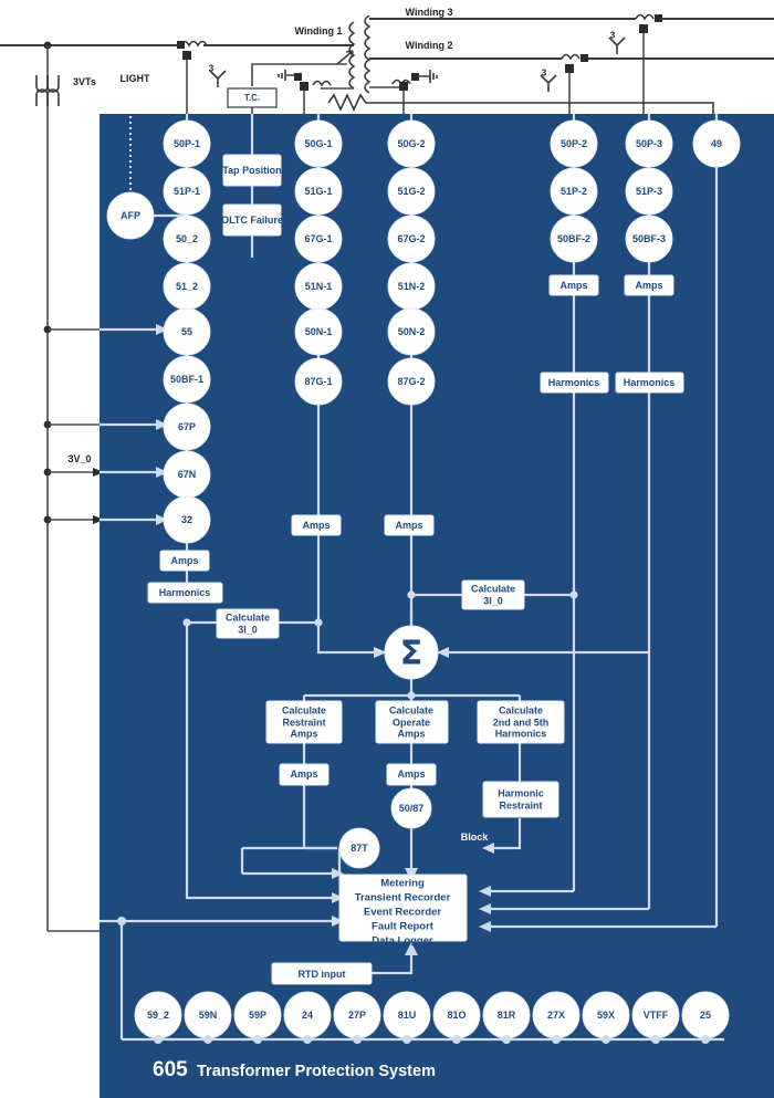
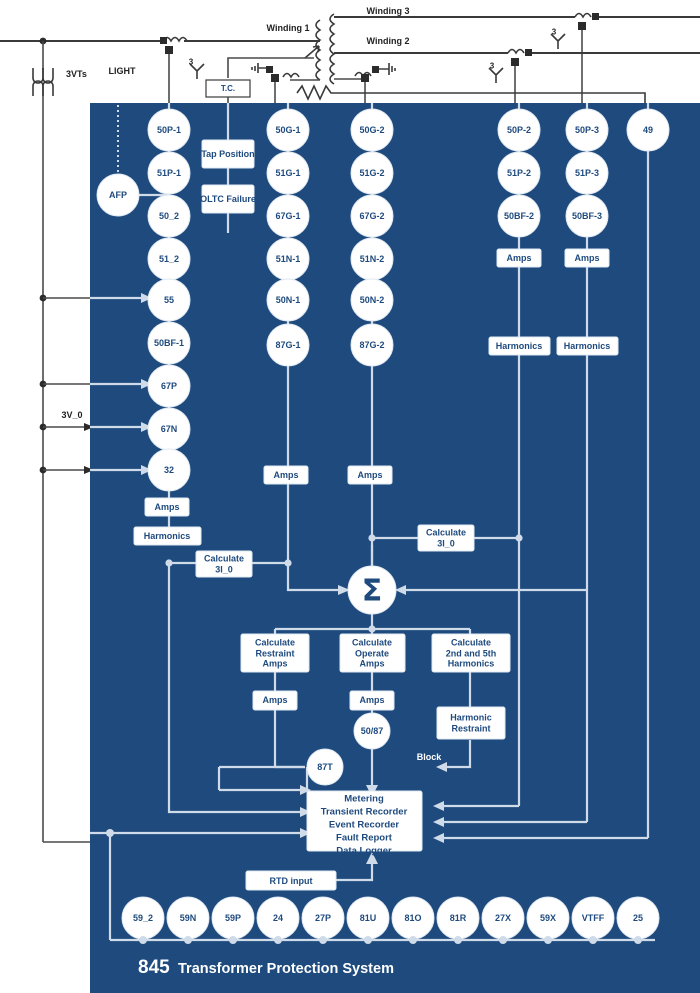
  3VTs
  LIGHT
  3V_0
  Winding 1
  Winding 2
  Winding 3
  T.C.
  3
  3
  3
  AFP
  50P-1
  51P-1
  50_2
  51_2
  55
  50BF-1
  67P
  67N
  32
  Amps
  Harmonics
  Tap Position
  OLTC Failure
  50G-1
  51G-1
  67G-1
  51N-1
  50N-1
  87G-1
  Amps
  50G-2
  51G-2
  67G-2
  51N-2
  50N-2
  87G-2
  Amps
  50P-2
  51P-2
  50BF-2
  Amps
  Harmonics
  50P-3
  51P-3
  50BF-3
  Amps
  Harmonics
  49
  Σ
  Calculate
  3I_0
  Calculate
  3I_0
  Calculate
  Restraint
  Amps
  Calculate
  Operate
  Amps
  Calculate
  2nd and 5th
  Harmonics
  Amps
  Amps
  Harmonic
  Restraint
  50/87
  87T
  Block
  Metering
  Transient Recorder
  Event Recorder
  Fault Report
  Data Logger
  RTD input
  59_2
  59N
  59P
  24
  27P
  81U
  81O
  81R
  27X
  59X
  VTFF
  25
- 605
+ 845
  Transformer Protection System
